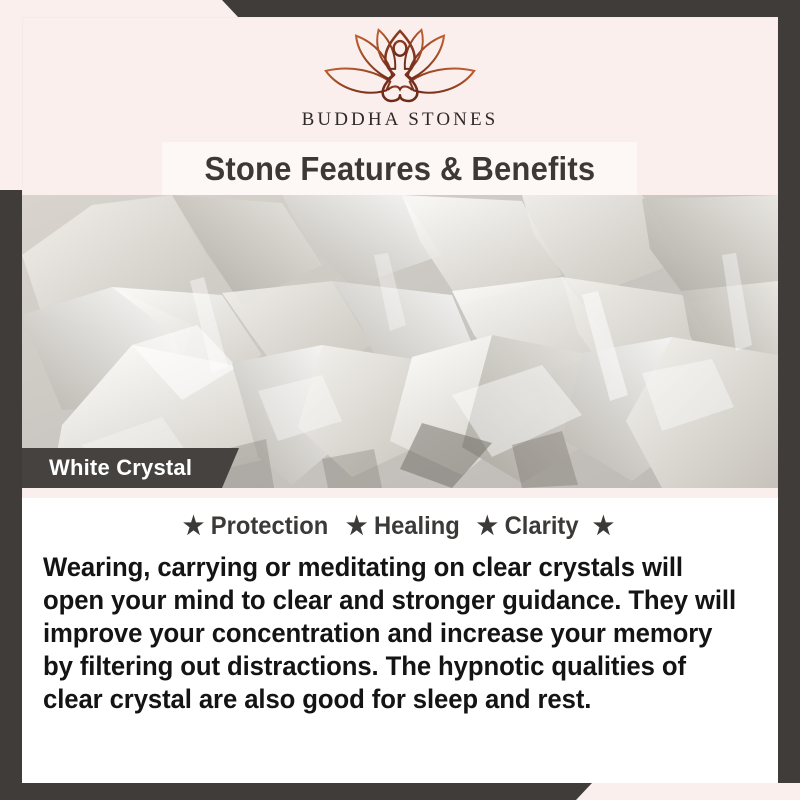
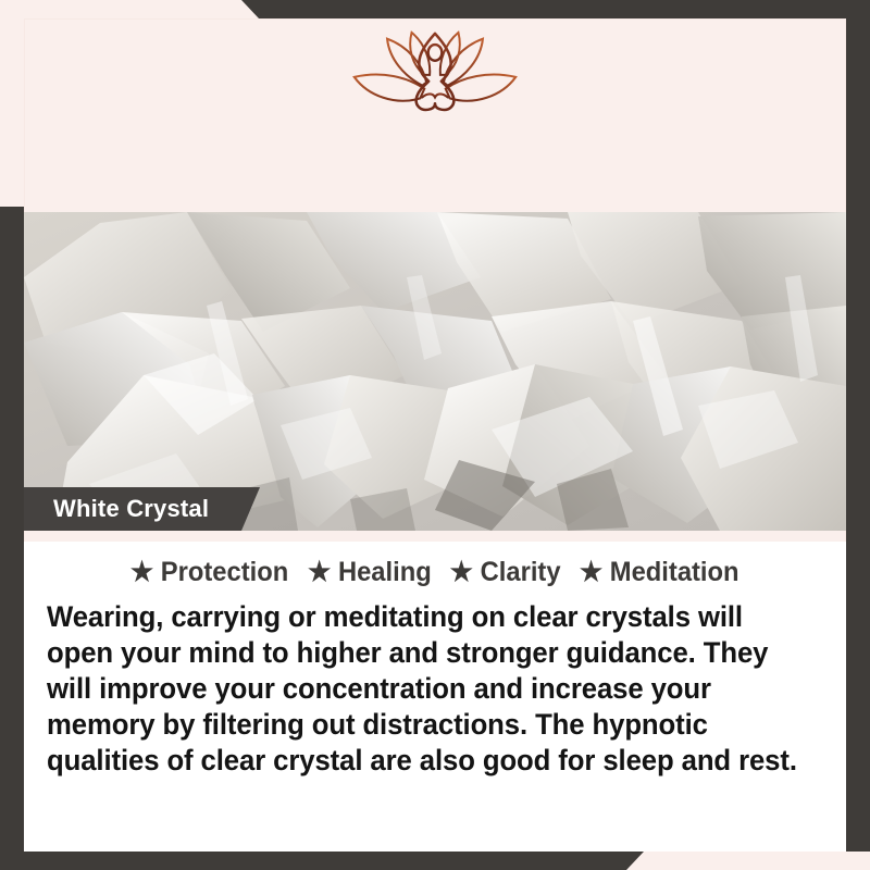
- BUDDHA STONES
- Stone Features & Benefits
  White Crystal
  ★
  Protection
  ★
  Healing
  ★
  Clarity
  ★
+ Meditation
- Wearing, carrying or meditating on clear crystals will open your mind to clear and stronger guidance. They will improve your concentration and increase your memory by filtering out distractions. The hypnotic qualities of clear crystal are also good for sleep and rest.
+ Wearing, carrying or meditating on clear crystals will open your mind to higher and stronger guidance. They will improve your concentration and increase your memory by filtering out distractions. The hypnotic qualities of clear crystal are also good for sleep and rest.
